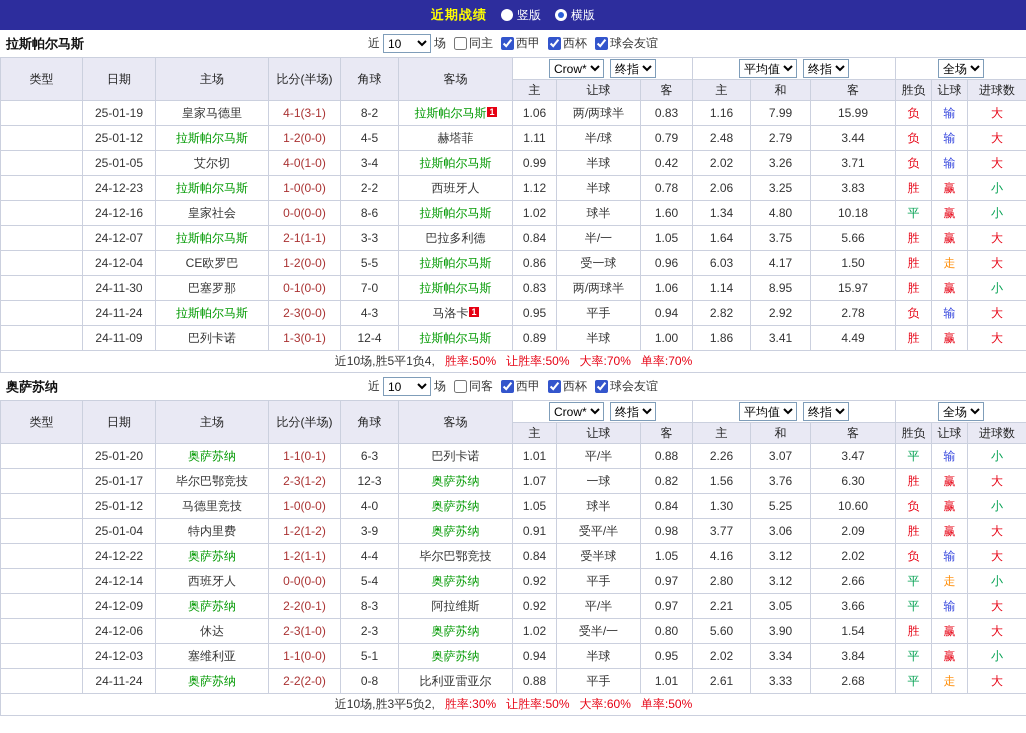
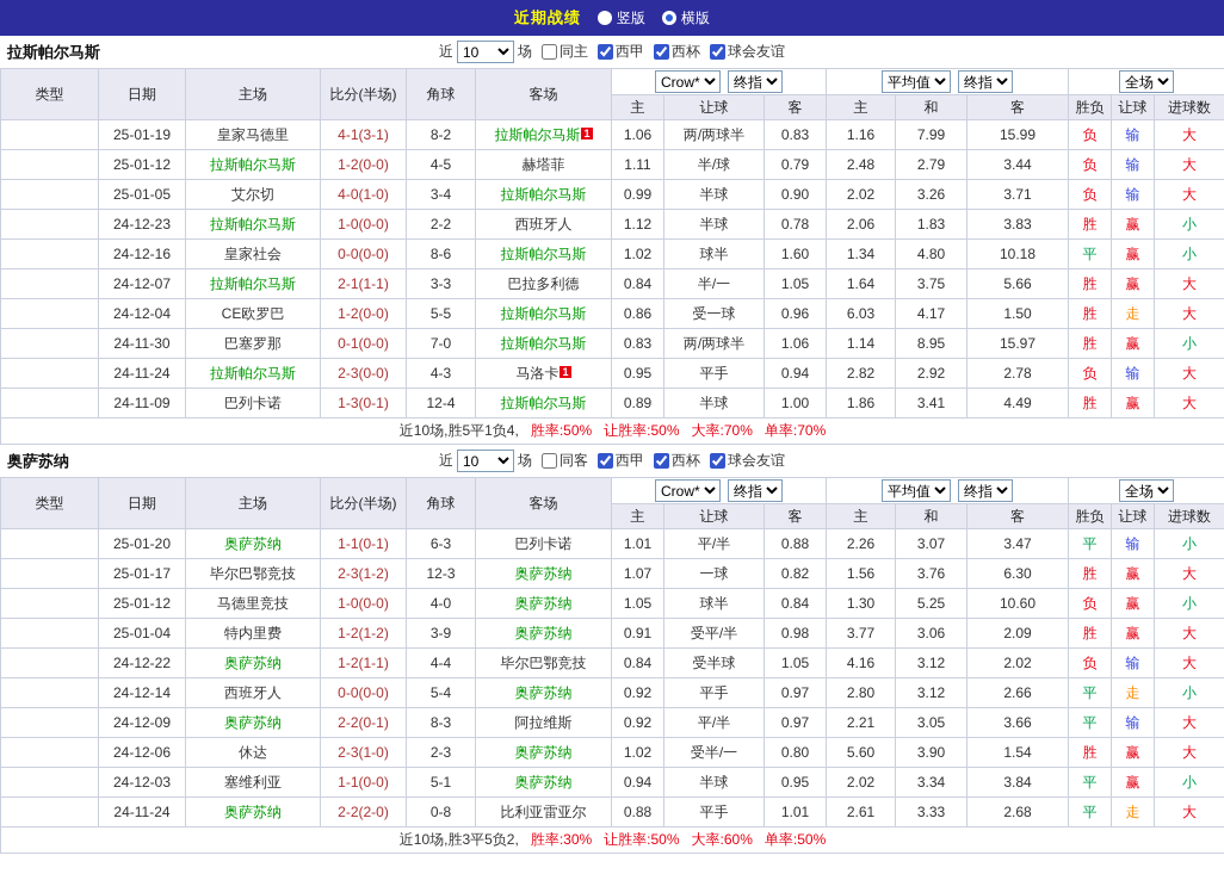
  近期战绩
  竖版
  横版
  拉斯帕尔马斯
  近
  10
  场
  同主
  西甲
  西杯
  球会友谊
  类型	日期	主场	比分(半场)	角球	客场	Crow* 终指	平均值 终指	全场
  主	让球	客	主	和	客	胜负	让球	进球数
  	25-01-19	皇家马德里	4-1(3-1)	8-2	拉斯帕尔马斯 1	1.06	两/两球半	0.83	1.16	7.99	15.99	负	输	大
  	25-01-12	拉斯帕尔马斯	1-2(0-0)	4-5	赫塔菲	1.11	半/球	0.79	2.48	2.79	3.44	负	输	大
- 	25-01-05	艾尔切	4-0(1-0)	3-4	拉斯帕尔马斯	0.99	半球	0.42	2.02	3.26	3.71	负	输	大
+ 	25-01-05	艾尔切	4-0(1-0)	3-4	拉斯帕尔马斯	0.99	半球	0.90	2.02	3.26	3.71	负	输	大
- 	24-12-23	拉斯帕尔马斯	1-0(0-0)	2-2	西班牙人	1.12	半球	0.78	2.06	3.25	3.83	胜	赢	小
+ 	24-12-23	拉斯帕尔马斯	1-0(0-0)	2-2	西班牙人	1.12	半球	0.78	2.06	1.83	3.83	胜	赢	小
  	24-12-16	皇家社会	0-0(0-0)	8-6	拉斯帕尔马斯	1.02	球半	1.60	1.34	4.80	10.18	平	赢	小
  	24-12-07	拉斯帕尔马斯	2-1(1-1)	3-3	巴拉多利德	0.84	半/一	1.05	1.64	3.75	5.66	胜	赢	大
  	24-12-04	CE欧罗巴	1-2(0-0)	5-5	拉斯帕尔马斯	0.86	受一球	0.96	6.03	4.17	1.50	胜	走	大
  	24-11-30	巴塞罗那	0-1(0-0)	7-0	拉斯帕尔马斯	0.83	两/两球半	1.06	1.14	8.95	15.97	胜	赢	小
  	24-11-24	拉斯帕尔马斯	2-3(0-0)	4-3	马洛卡 1	0.95	平手	0.94	2.82	2.92	2.78	负	输	大
  	24-11-09	巴列卡诺	1-3(0-1)	12-4	拉斯帕尔马斯	0.89	半球	1.00	1.86	3.41	4.49	胜	赢	大
  近10场,胜5平1负4, 胜率:50% 让胜率:50% 大率:70% 单率:70%
  奥萨苏纳
  近
  10
  场
  同客
  西甲
  西杯
  球会友谊
  类型	日期	主场	比分(半场)	角球	客场	Crow* 终指	平均值 终指	全场
  主	让球	客	主	和	客	胜负	让球	进球数
  	25-01-20	奥萨苏纳	1-1(0-1)	6-3	巴列卡诺	1.01	平/半	0.88	2.26	3.07	3.47	平	输	小
  	25-01-17	毕尔巴鄂竞技	2-3(1-2)	12-3	奥萨苏纳	1.07	一球	0.82	1.56	3.76	6.30	胜	赢	大
  	25-01-12	马德里竞技	1-0(0-0)	4-0	奥萨苏纳	1.05	球半	0.84	1.30	5.25	10.60	负	赢	小
  	25-01-04	特内里费	1-2(1-2)	3-9	奥萨苏纳	0.91	受平/半	0.98	3.77	3.06	2.09	胜	赢	大
  	24-12-22	奥萨苏纳	1-2(1-1)	4-4	毕尔巴鄂竞技	0.84	受半球	1.05	4.16	3.12	2.02	负	输	大
  	24-12-14	西班牙人	0-0(0-0)	5-4	奥萨苏纳	0.92	平手	0.97	2.80	3.12	2.66	平	走	小
  	24-12-09	奥萨苏纳	2-2(0-1)	8-3	阿拉维斯	0.92	平/半	0.97	2.21	3.05	3.66	平	输	大
  	24-12-06	休达	2-3(1-0)	2-3	奥萨苏纳	1.02	受半/一	0.80	5.60	3.90	1.54	胜	赢	大
  	24-12-03	塞维利亚	1-1(0-0)	5-1	奥萨苏纳	0.94	半球	0.95	2.02	3.34	3.84	平	赢	小
  	24-11-24	奥萨苏纳	2-2(2-0)	0-8	比利亚雷亚尔	0.88	平手	1.01	2.61	3.33	2.68	平	走	大
  近10场,胜3平5负2, 胜率:30% 让胜率:50% 大率:60% 单率:50%
